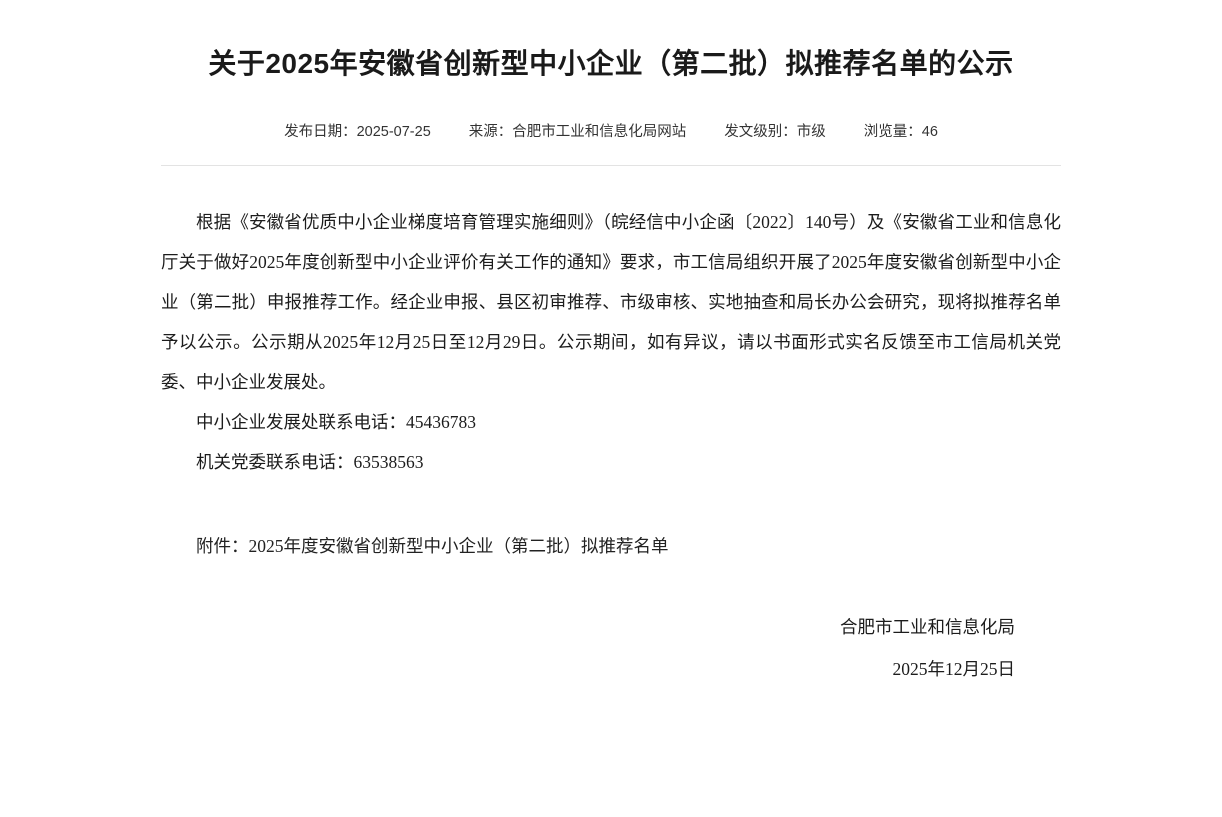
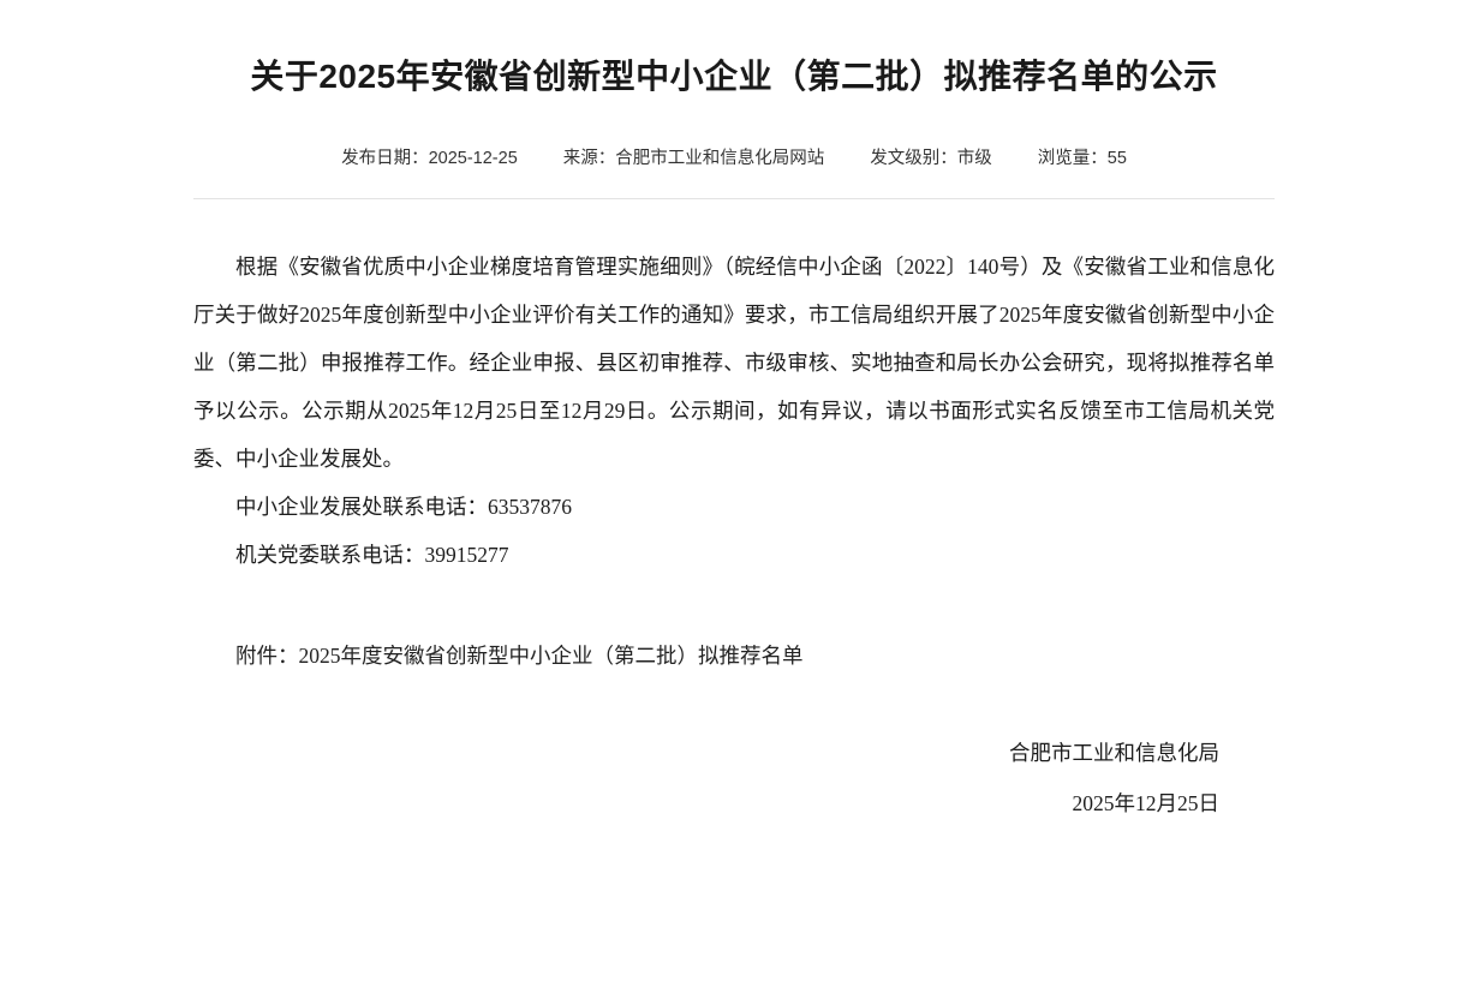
  关于2025年安徽省创新型中小企业（第二批）拟推荐名单的公示
- 发布日期：2025-07-25
+ 发布日期：2025-12-25
  来源：合肥市工业和信息化局网站
  发文级别：市级
- 浏览量：46
+ 浏览量：55
  根据《安徽省优质中小企业梯度培育管理实施细则》（皖经信中小企函〔2022〕140号）及《安徽省工业和信息化厅关于做好2025年度创新型中小企业评价有关工作的通知》要求，市工信局组织开展了2025年度安徽省创新型中小企业（第二批）申报推荐工作。经企业申报、县区初审推荐、市级审核、实地抽查和局长办公会研究，现将拟推荐名单予以公示。公示期从2025年12月25日至12月29日。公示期间，如有异议，请以书面形式实名反馈至市工信局机关党委、中小企业发展处。
- 中小企业发展处联系电话：45436783
+ 中小企业发展处联系电话：63537876
- 机关党委联系电话：63538563
+ 机关党委联系电话：39915277
  附件：2025年度安徽省创新型中小企业（第二批）拟推荐名单
  合肥市工业和信息化局
  2025年12月25日
